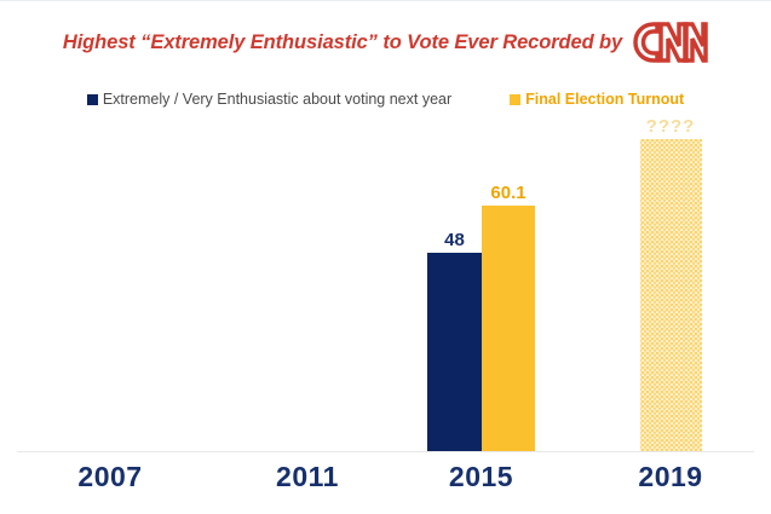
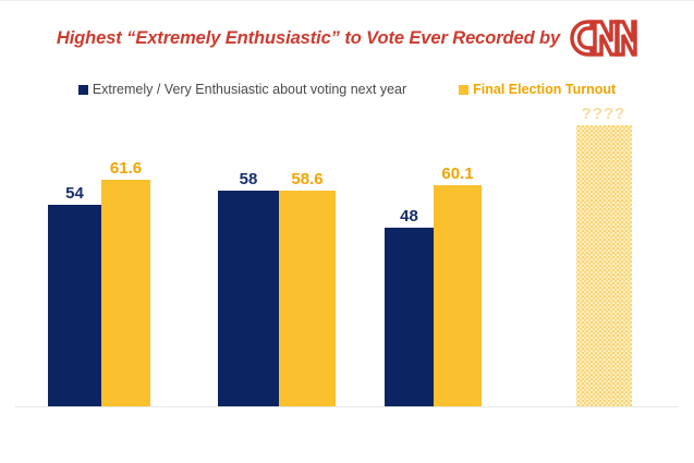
  Highest “Extremely Enthusiastic” to Vote Ever Recorded by
  Extremely / Very Enthusiastic about voting next year
  Final Election Turnout
+ 54
+ 61.6
+ 58
+ 58.6
  48
  60.1
  ????
- 2007
- 2011
- 2015
- 2019
